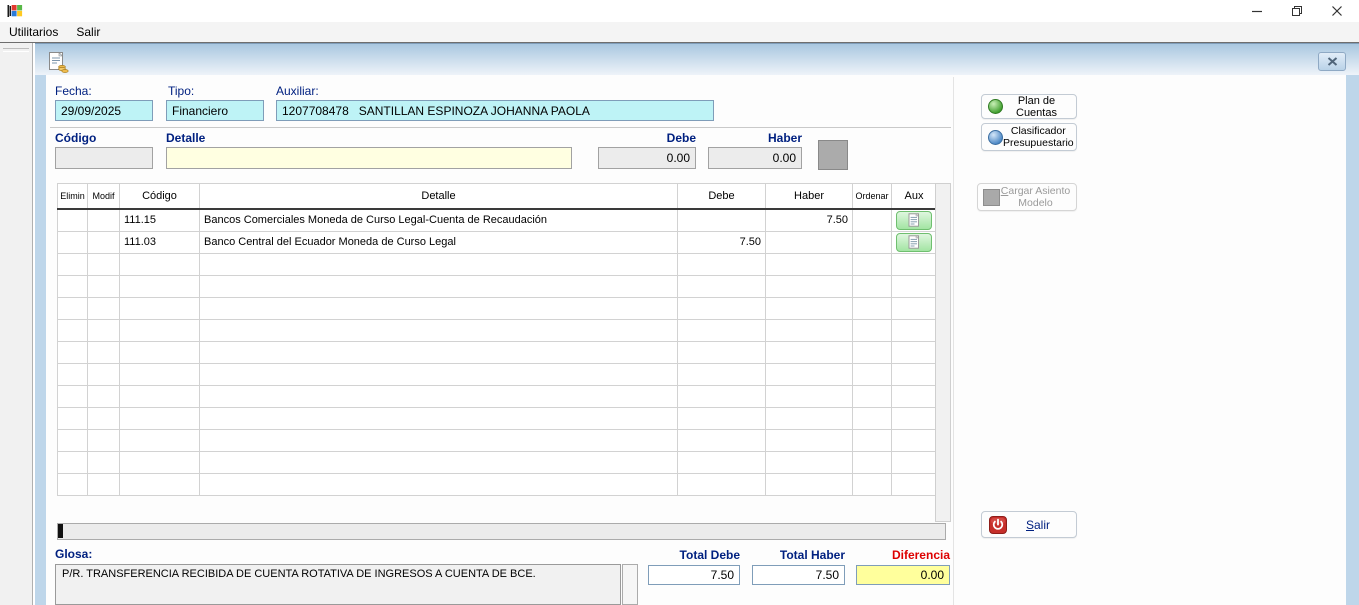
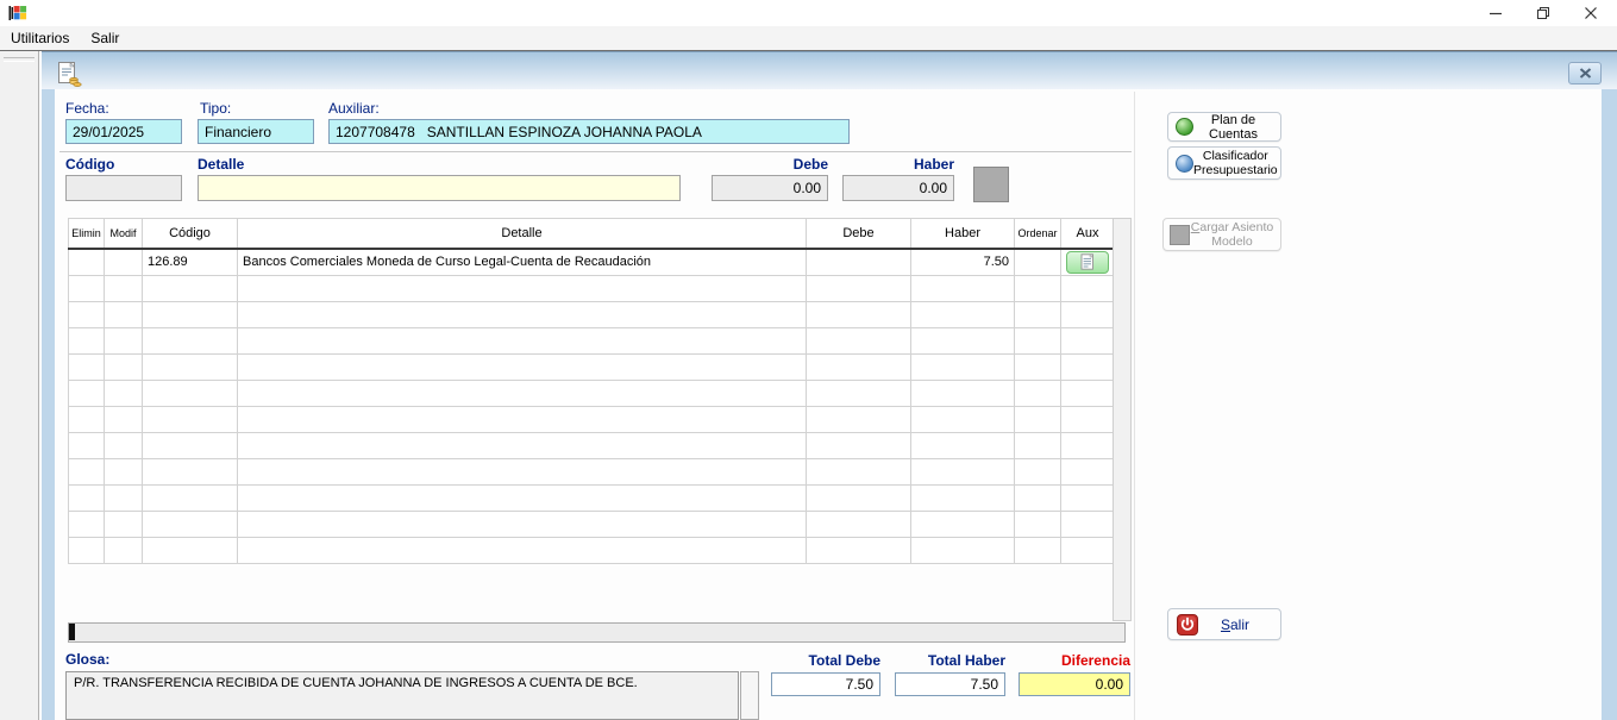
  Utilitarios
  Salir
  Fecha:
  Tipo:
  Auxiliar:
- 29/09/2025
+ 29/01/2025
  Financiero
  1207708478 SANTILLAN ESPINOZA JOHANNA PAOLA
  Código
  Detalle
  Debe
  Haber
  0.00
  0.00
  Elimin	Modif	Código	Detalle	Debe	Haber	Ordenar	Aux
- 		111.15	Bancos Comerciales Moneda de Curso Legal-Cuenta de Recaudación		7.50
+ 		126.89	Bancos Comerciales Moneda de Curso Legal-Cuenta de Recaudación		7.50
- 		111.03	Banco Central del Ecuador Moneda de Curso Legal	7.50
  Glosa:
- P/R. TRANSFERENCIA RECIBIDA DE CUENTA ROTATIVA DE INGRESOS A CUENTA DE BCE.
+ P/R. TRANSFERENCIA RECIBIDA DE CUENTA JOHANNA DE INGRESOS A CUENTA DE BCE.
  Total Debe
  Total Haber
  Diferencia
  7.50
  7.50
  0.00
  Plan de Cuentas
  Clasificador
  Presupuestario
  Cargar Asiento
  Modelo
  Salir
